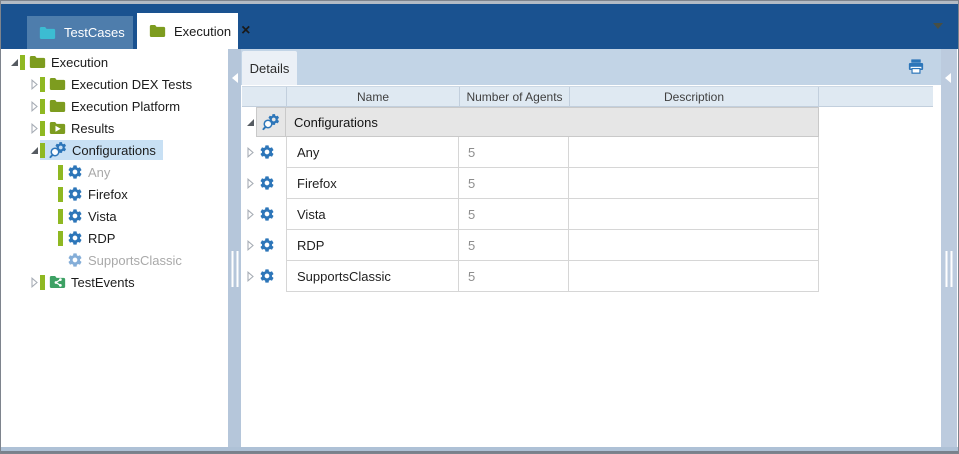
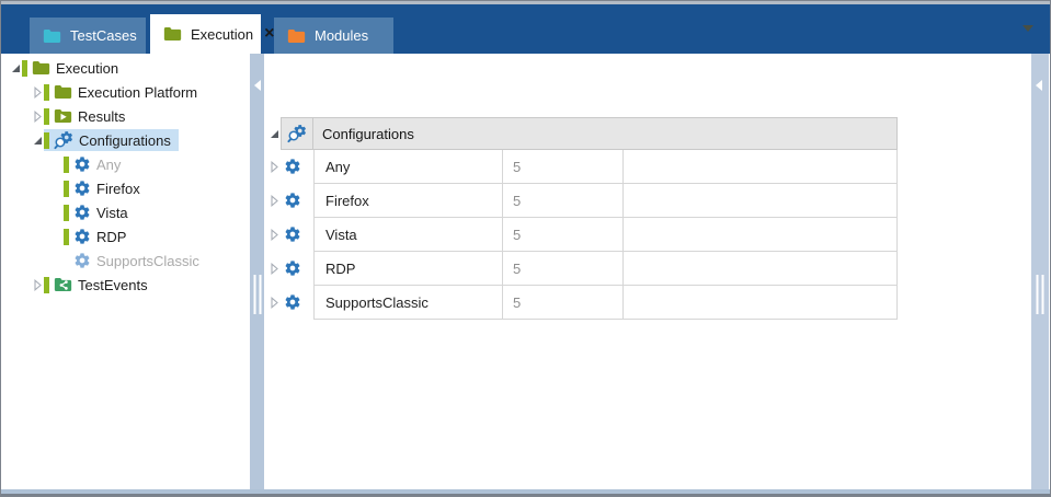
  TestCases
  Execution
  ×
+ Modules
  Execution
- Execution DEX Tests
  Execution Platform
  Results
  Configurations
  Any
  Firefox
  Vista
  RDP
  SupportsClassic
  TestEvents
- Details
- Name
- Number of Agents
- Description
  Configurations
  Any
  5
  Firefox
  5
  Vista
  5
  RDP
  5
  SupportsClassic
  5
